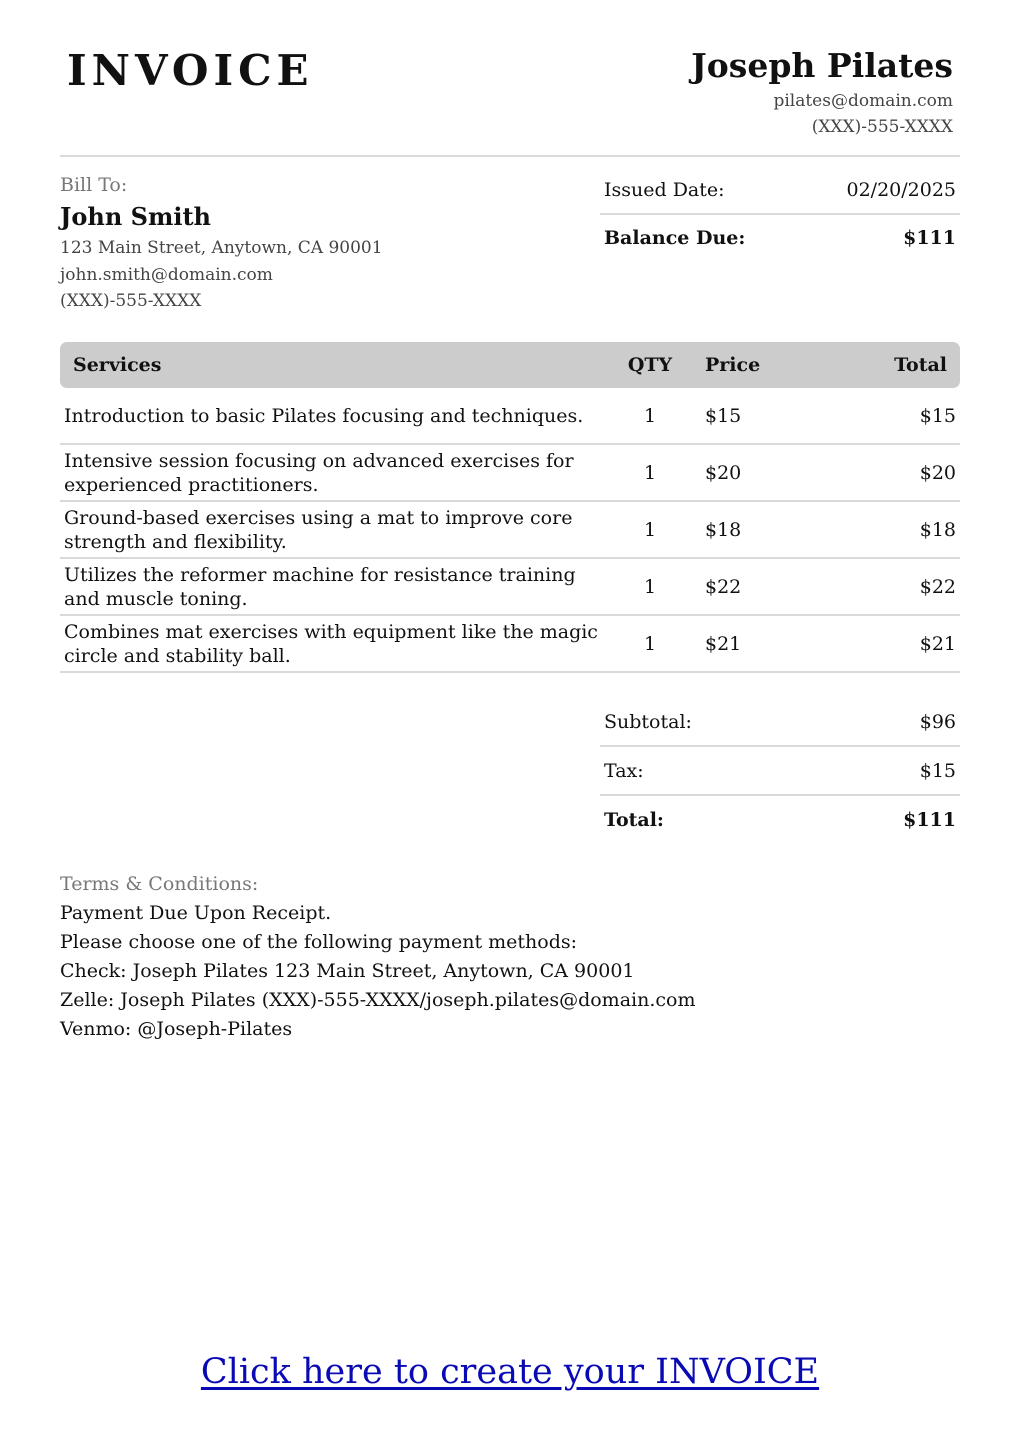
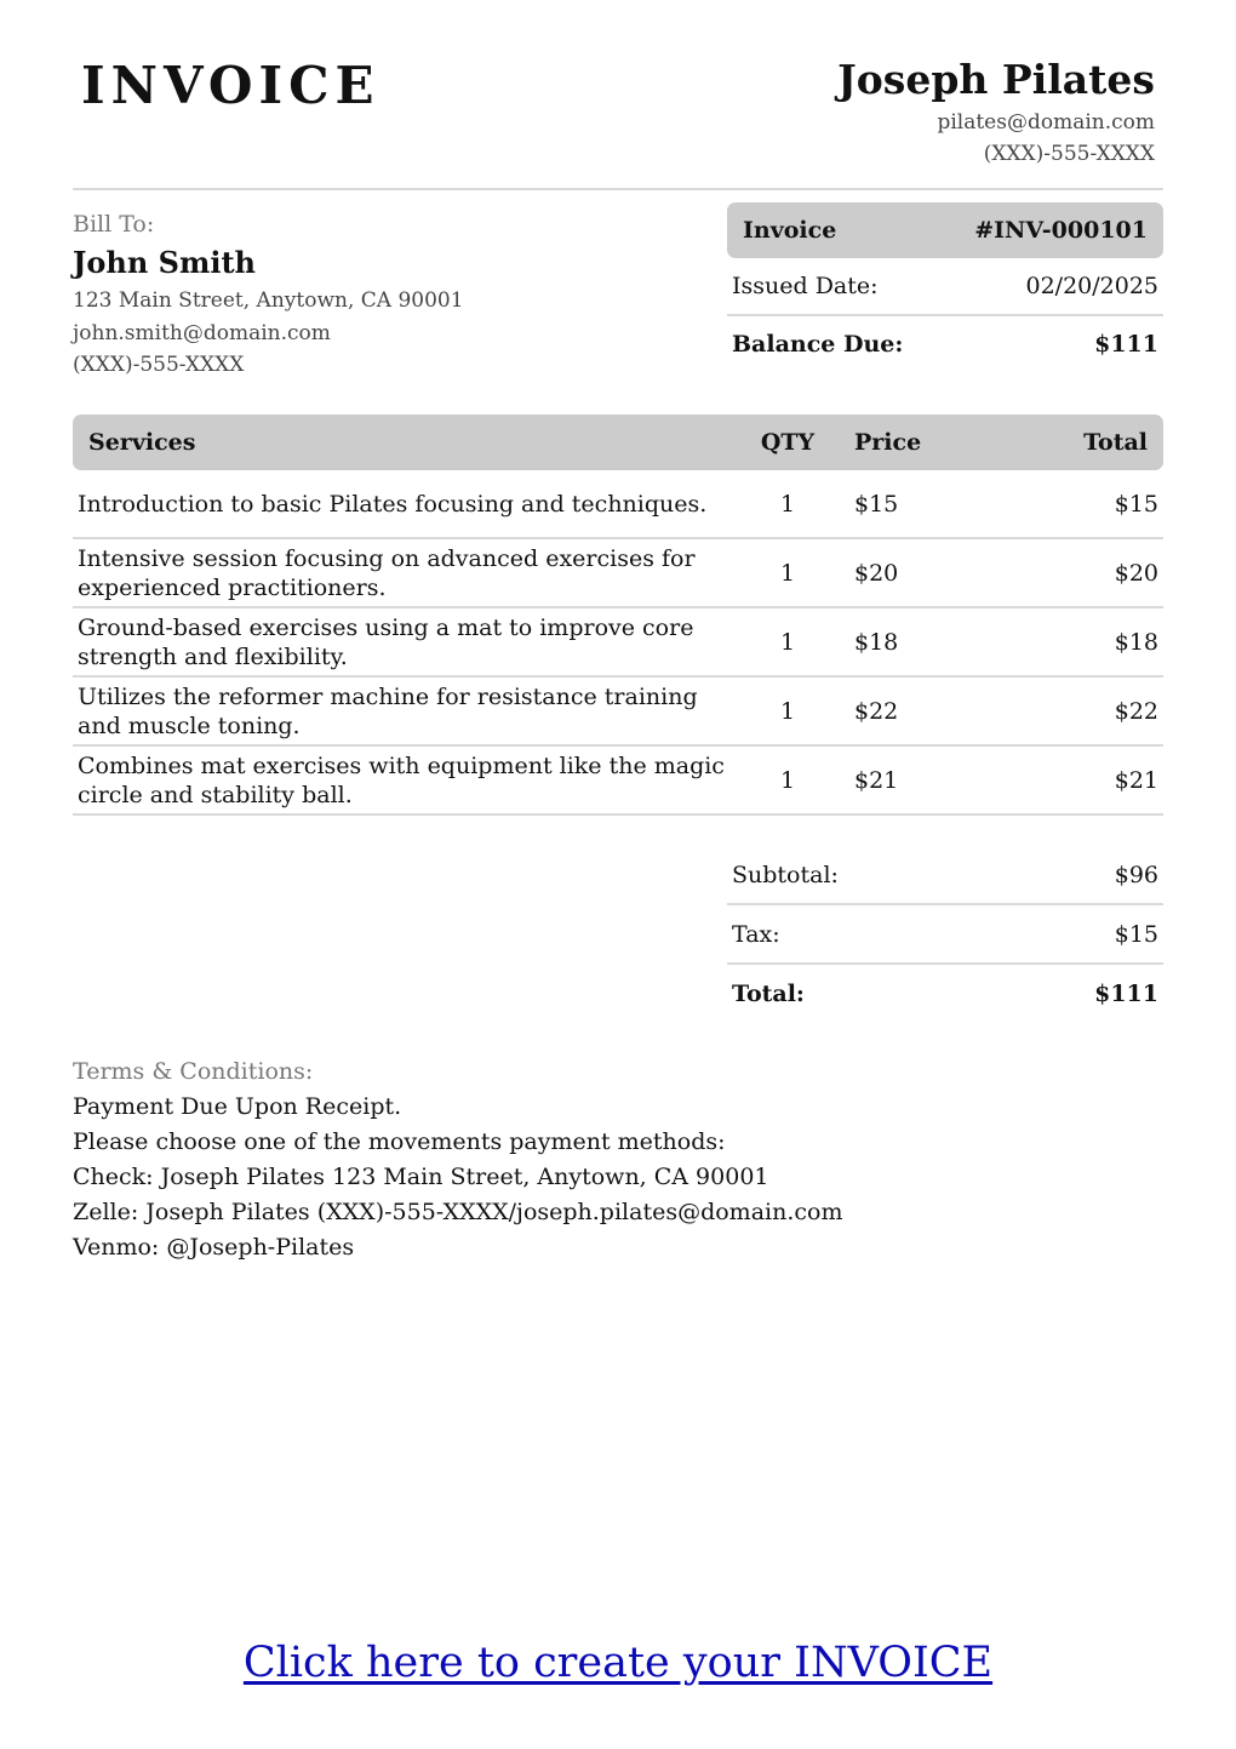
  INVOICE
  Joseph Pilates
  pilates@domain.com
  (XXX)-555-XXXX
  Bill To:
  John Smith
  123 Main Street, Anytown, CA 90001
  john.smith@domain.com
  (XXX)-555-XXXX
+ Invoice
+ #INV-000101
  Issued Date:
  02/20/2025
  Balance Due:
  $111
  Services
  QTY
  Price
  Total
  Introduction to basic Pilates focusing and techniques.
  1
  $15
  $15
  Intensive session focusing on advanced exercises for experienced practitioners.
  1
  $20
  $20
  Ground-based exercises using a mat to improve core strength and flexibility.
  1
  $18
  $18
  Utilizes the reformer machine for resistance training and muscle toning.
  1
  $22
  $22
  Combines mat exercises with equipment like the magic circle and stability ball.
  1
  $21
  $21
  Subtotal:
  $96
  Tax:
  $15
  Total:
  $111
  Terms & Conditions:
  Payment Due Upon Receipt.
- Please choose one of the following payment methods:
+ Please choose one of the movements payment methods:
  Check: Joseph Pilates 123 Main Street, Anytown, CA 90001
  Zelle: Joseph Pilates (XXX)-555-XXXX/joseph.pilates@domain.com
  Venmo: @Joseph-Pilates
  Click here to create your INVOICE
